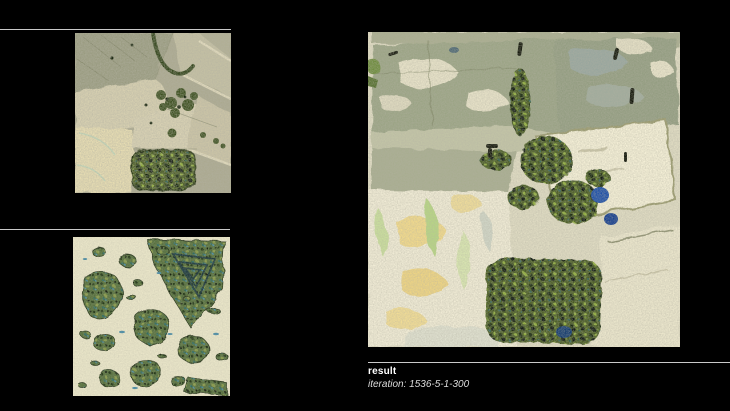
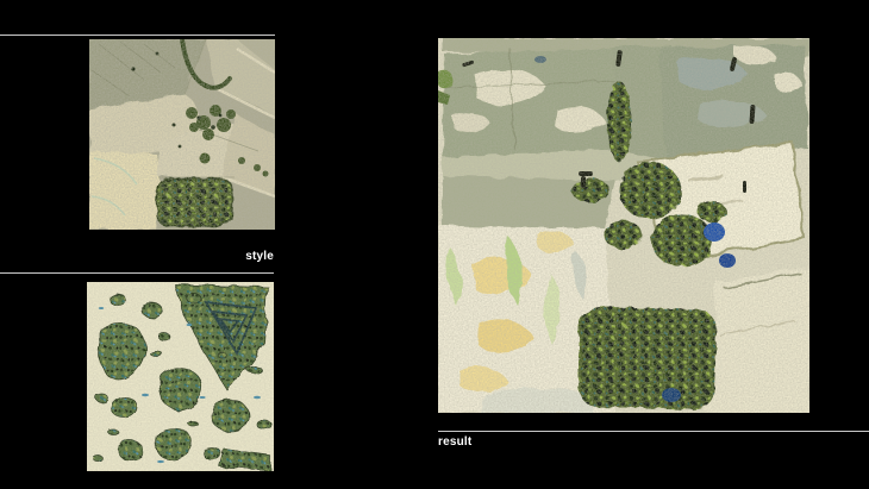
+ style
  result
- iteration: 1536-5-1-300
